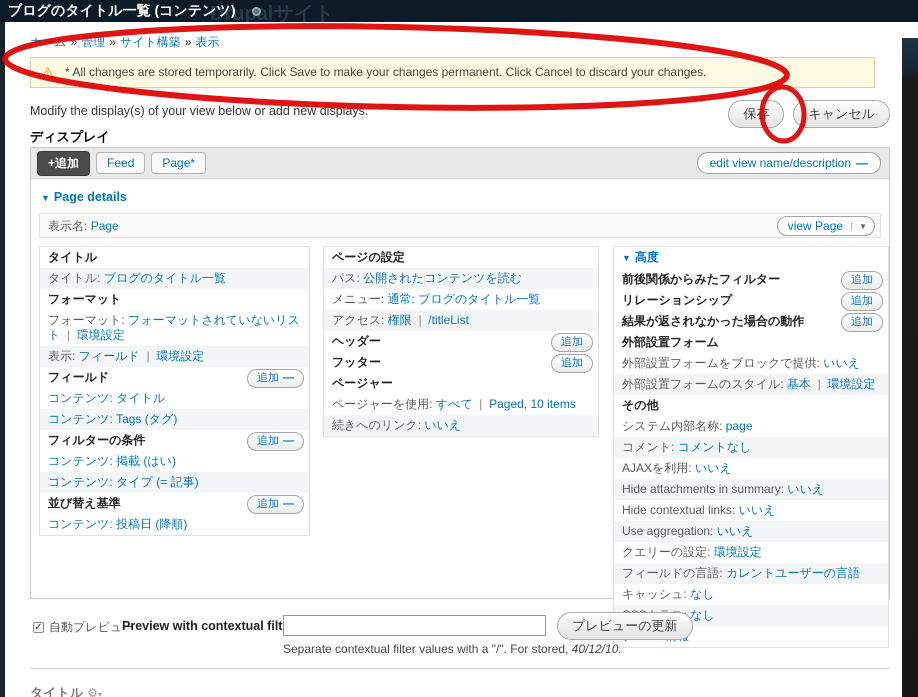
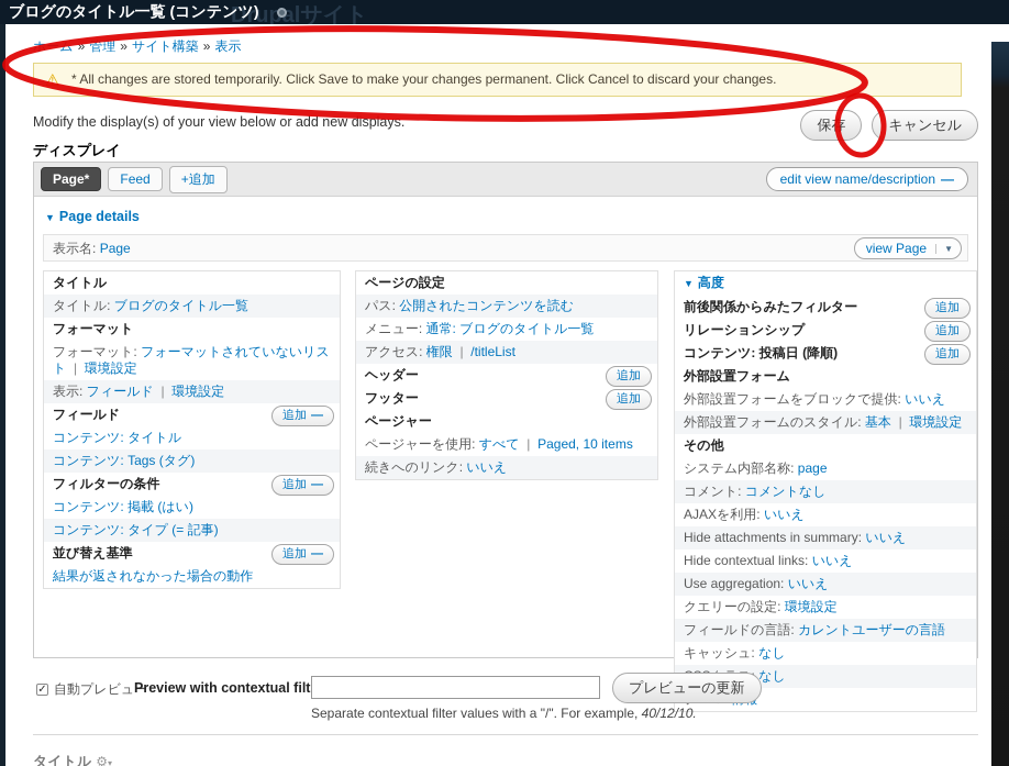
  Drupalサイト
  ブログのタイトル一覧 (コンテンツ)
  » 管理 » サイト構築 » 表示
  ⚠
  * All changes are stored temporarily. Click Save to make your changes permanent. Click Cancel to discard your changes.
  Modify the display(s) of your view below or add new displays.
  キャンセル
  ディスプレイ
- +追加
+ Page*
  Feed
- Page*
+ +追加
  edit view name/description —
  ▼ Page details
  表示名: Page
  view Page
  ▼
  タイトル
  タイトル: ブログのタイトル一覧
  フォーマット
  フォーマット: フォーマットされていないリスト | 環境設定
  表示: フィールド | 環境設定
  フィールド
  追加 —
  コンテンツ: タイトル
  コンテンツ: Tags (タグ)
  フィルターの条件
  追加 —
  コンテンツ: 掲載 (はい)
  コンテンツ: タイプ (= 記事)
  並び替え基準
  追加 —
- コンテンツ: 投稿日 (降順)
+ 結果が返されなかった場合の動作
  ページの設定
  パス: 公開されたコンテンツを読む
  メニュー: 通常: ブログのタイトル一覧
  アクセス: 権限 | /titleList
  ヘッダー
  追加
  フッター
  追加
  ページャー
  ページャーを使用: すべて | Paged, 10 items
  続きへのリンク: いいえ
  ▼ 高度
  前後関係からみたフィルター
  追加
  リレーションシップ
  追加
- 結果が返されなかった場合の動作
+ コンテンツ: 投稿日 (降順)
  追加
  外部設置フォーム
  外部設置フォームをブロックで提供: いいえ
  外部設置フォームのスタイル: 基本 | 環境設定
  その他
  システム内部名称: page
  コメント: コメントなし
  AJAXを利用: いいえ
  Hide attachments in summary: いいえ
  Hide contextual links: いいえ
  Use aggregation: いいえ
  クエリーの設定: 環境設定
  フィールドの言語: カレントユーザーの言語
  キャッシュ: なし
  ✓
  自動プレビュー
  Preview with contextual filt
  プレビューの更新
- Separate contextual filter values with a "/". For stored, 40/12/10.
+ Separate contextual filter values with a "/". For example, 40/12/10.
  タイトル ⚙▾
